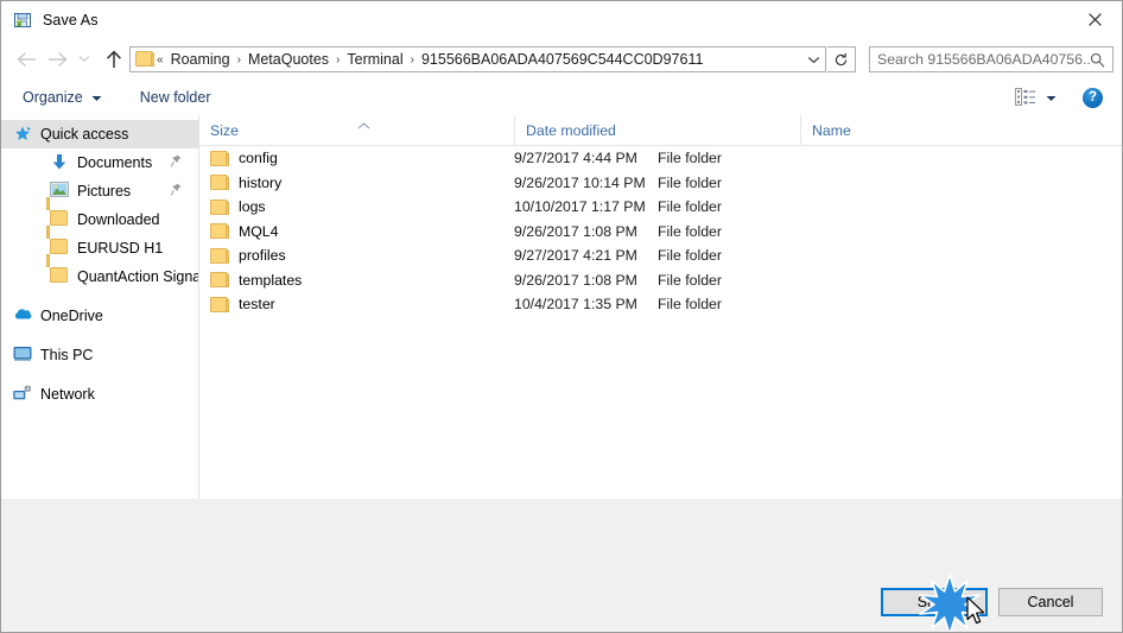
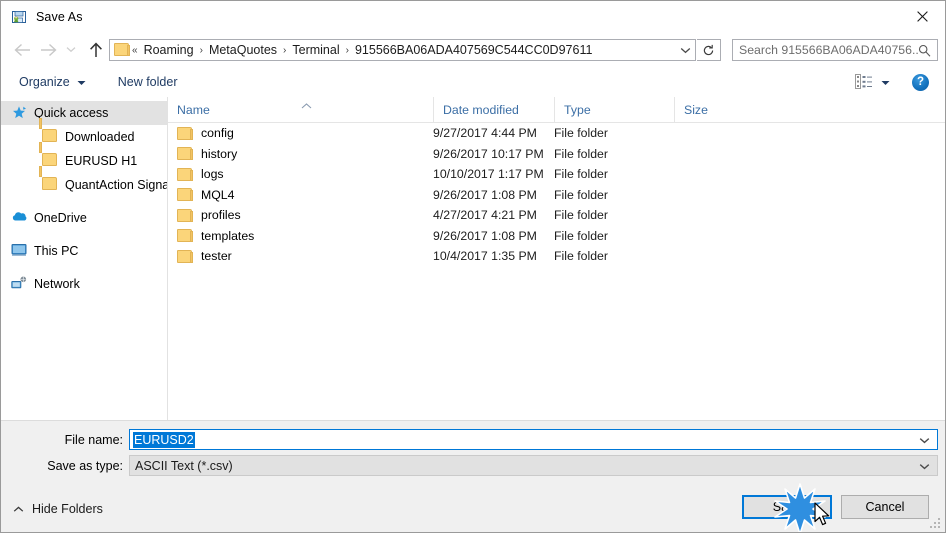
  Save As
  «
  Roaming
  ›
  MetaQuotes
  ›
  Terminal
  ›
  915566BA06ADA407569C544CC0D97611
  Search 915566BA06ADA40756..
  Organize
  New folder
  ?
  Quick access
- Documents
- Pictures
  Downloaded
  EURUSD H1
  QuantAction Signa
  OneDrive
  This PC
  Network
- Size
+ Name
  Date modified
+ Type
- Name
+ Size
  config
  9/27/2017 4:44 PM
  File folder
  history
- 9/26/2017 10:14 PM
+ 9/26/2017 10:17 PM
  File folder
  logs
  10/10/2017 1:17 PM
  File folder
  MQL4
  9/26/2017 1:08 PM
  File folder
  profiles
- 9/27/2017 4:21 PM
+ 4/27/2017 4:21 PM
  File folder
  templates
  9/26/2017 1:08 PM
  File folder
  tester
  10/4/2017 1:35 PM
  File folder
+ File name:
+ EURUSD2
+ Save as type:
+ ASCII Text (*.csv)
+ Hide Folders
  Cancel
